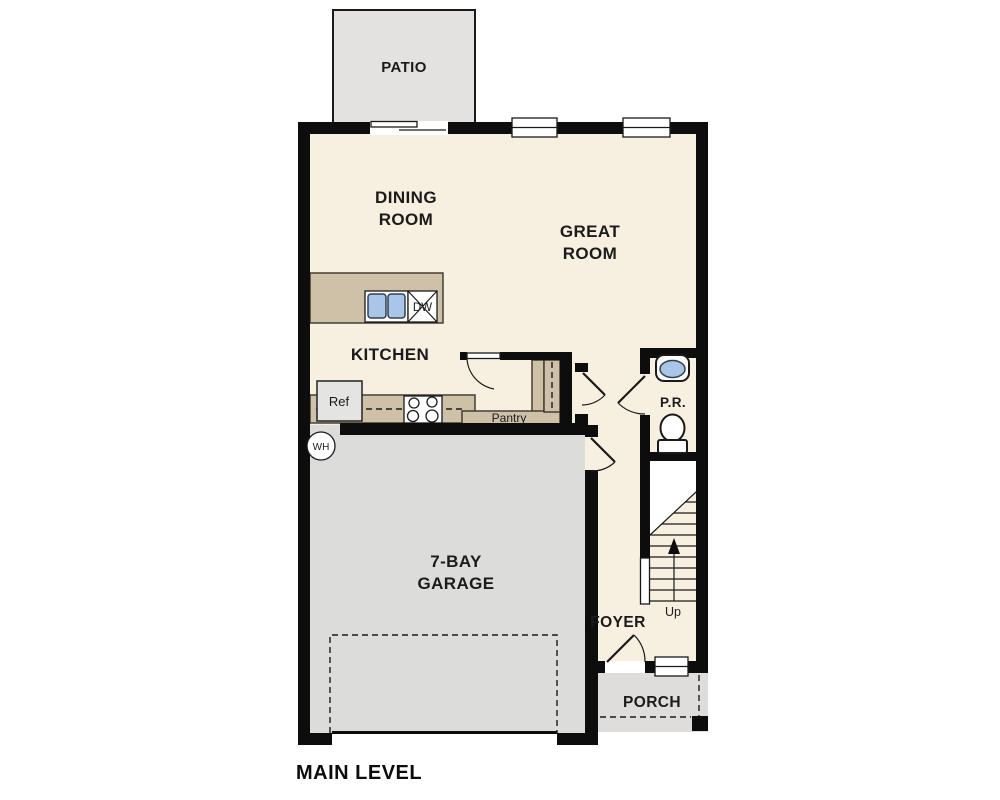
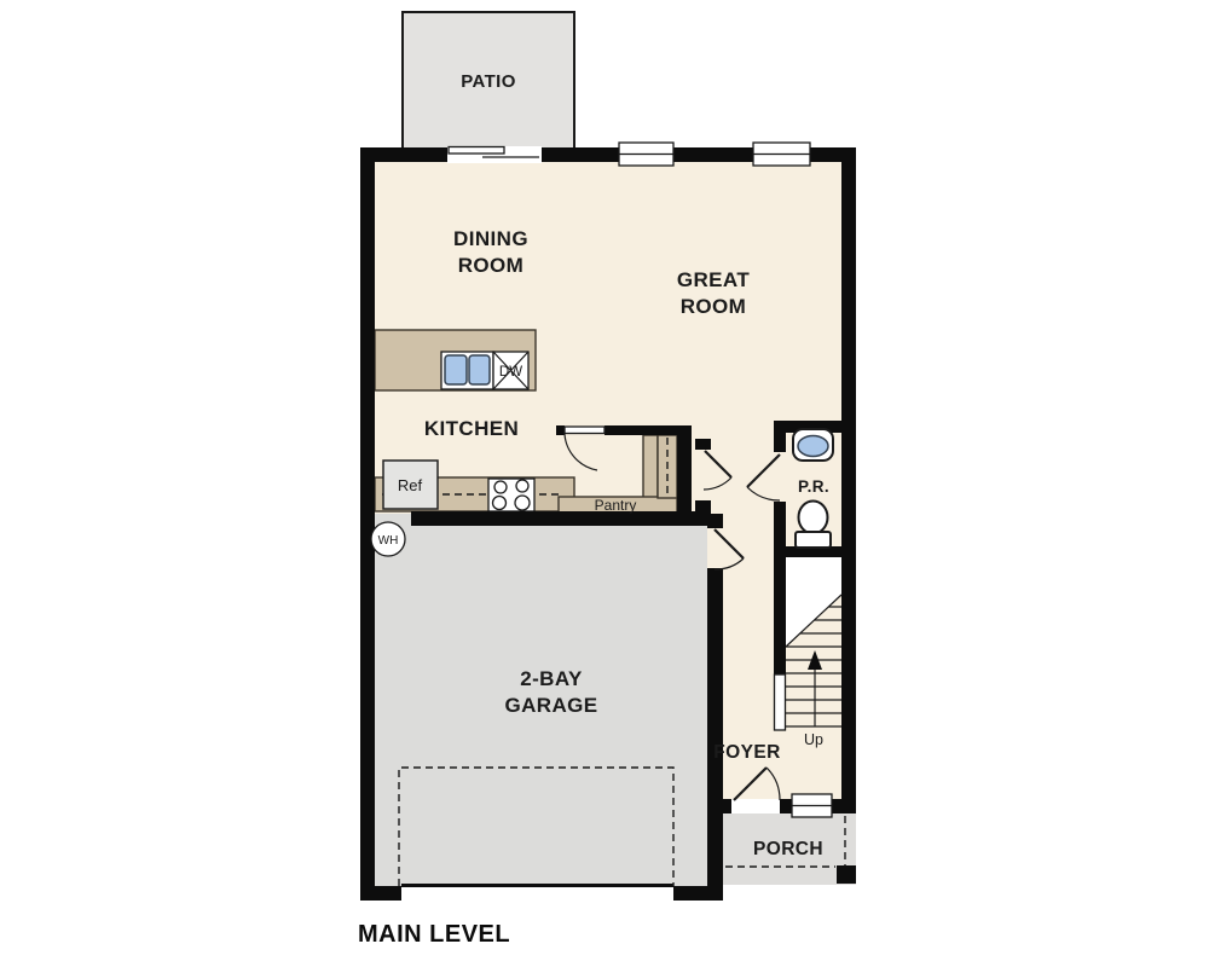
  PATIO
  DINING
  ROOM
  GREAT
  ROOM
  KITCHEN
- 7-BAY
+ 2-BAY
  GARAGE
  FOYER
  PORCH
  P.R.
  Pantry
  Up
  Ref
  DW
  WH
  MAIN LEVEL
